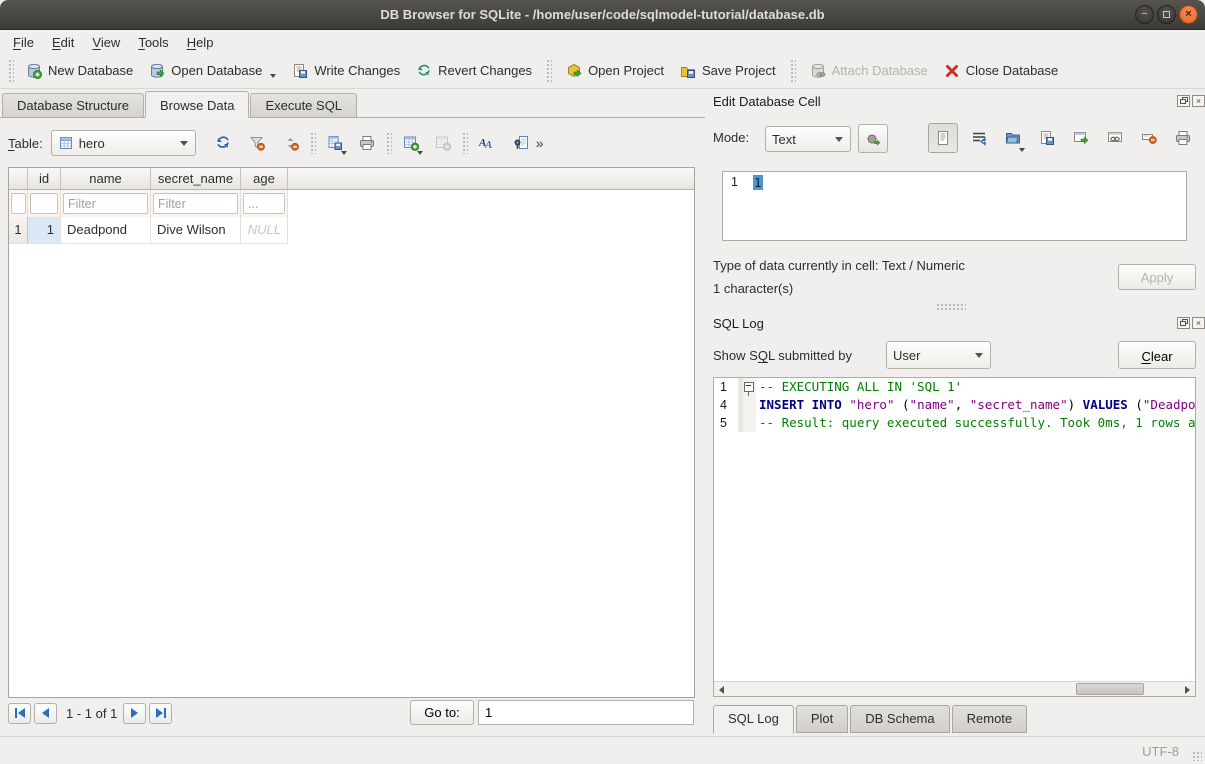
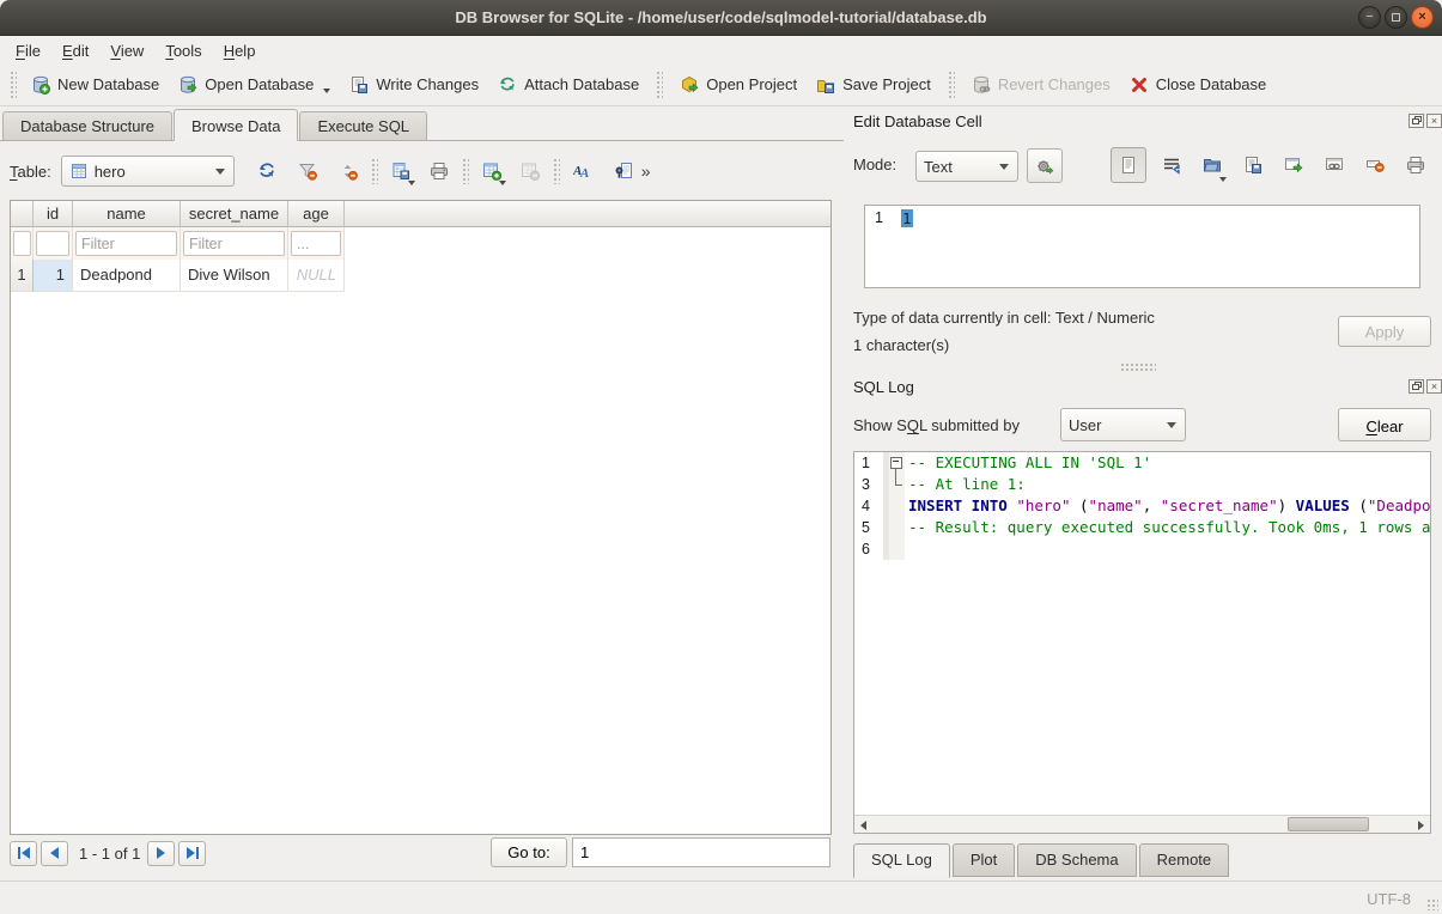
  DB Browser for SQLite - /home/user/code/sqlmodel-tutorial/database.db
  −
  ×
  File
  Edit
  View
  Tools
  Help
  New Database
  Open Database
  Write Changes
- Revert Changes
+ Attach Database
  Open Project
  Save Project
- Attach Database
+ Revert Changes
  Close Database
  Database Structure
  Browse Data
  Execute SQL
  Table:
  hero
  A
  A
  »
  id
  name
  secret_name
  age
  Filter
  Filter
  ...
  1
  1
  Deadpond
  Dive Wilson
  NULL
  1 - 1 of 1
  Go to:
  1
  Edit Database Cell
  ×
  Mode:
  Text
  1
  1
  Type of data currently in cell: Text / Numeric
  1 character(s)
  Apply
  SQL Log
  ×
  Show SQL submitted by
  User
  Clear
  1
  -- EXECUTING ALL IN 'SQL 1'
+ 3
+ -- At line 1:
  4
  INSERT INTO "hero" ("name", "secret_name") VALUES ("Deadpo
  5
  -- Result: query executed successfully. Took 0ms, 1 rows a
+ 6
  SQL Log
  Plot
  DB Schema
  Remote
  UTF-8
